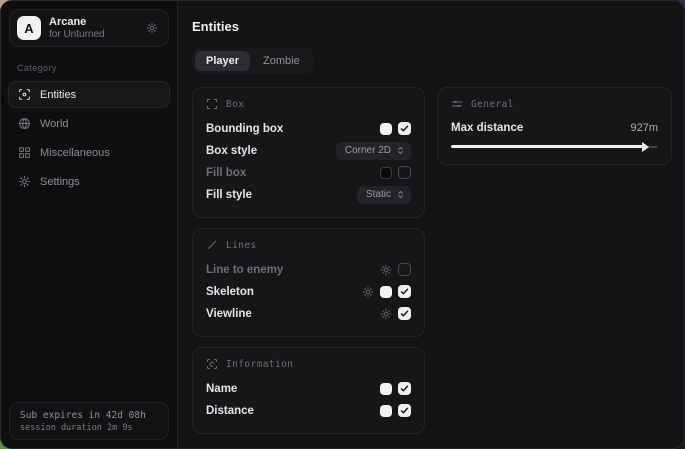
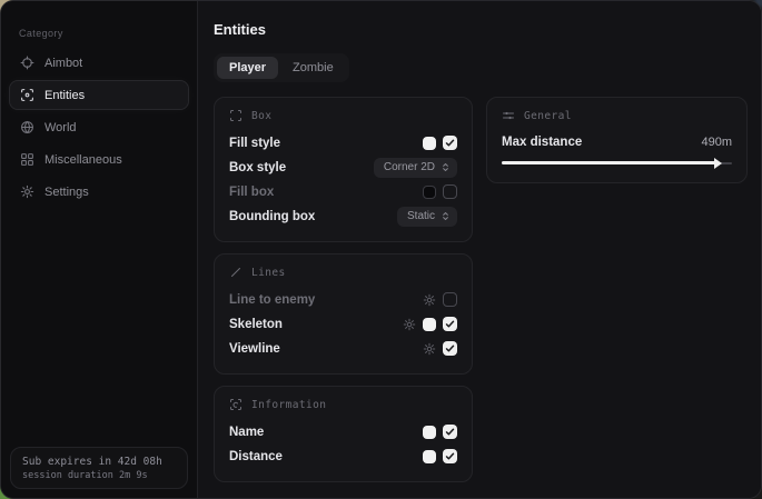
- A
- Arcane
- for Unturned
  Category
+ Aimbot
  Entities
  World
  Miscellaneous
  Settings
  Sub expires in 42d 08h
  session duration 2m 9s
  Entities
  Player
  Zombie
  Box
- Bounding box
+ Fill style
  Box style
  Corner 2D
  Fill box
- Fill style
+ Bounding box
  Static
  Lines
  Line to enemy
  Skeleton
  Viewline
  Information
  Name
  Distance
  General
  Max distance
- 927m
+ 490m
